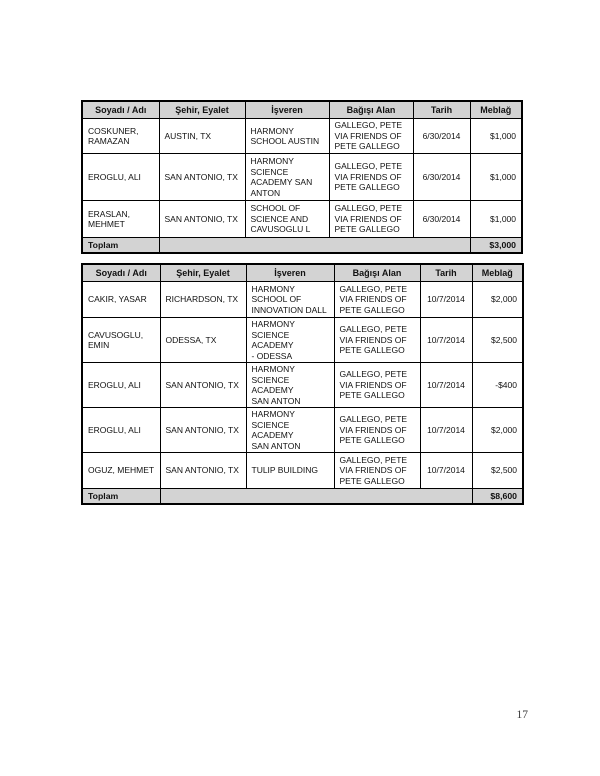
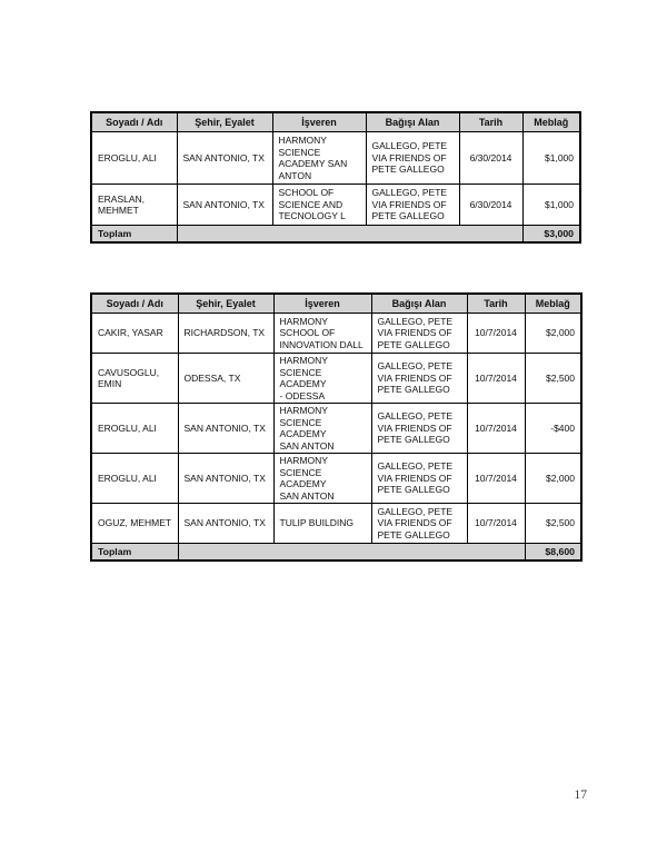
  Soyadı / Adı	Şehir, Eyalet	İşveren	Bağışı Alan	Tarih	Meblağ
- COSKUNER, RAMAZAN	AUSTIN, TX	HARMONY SCHOOL AUSTIN	GALLEGO, PETE VIA FRIENDS OF PETE GALLEGO	6/30/2014	$1,000
  EROGLU, ALI	SAN ANTONIO, TX	HARMONY SCIENCE ACADEMY SAN ANTON	GALLEGO, PETE VIA FRIENDS OF PETE GALLEGO	6/30/2014	$1,000
- ERASLAN, MEHMET	SAN ANTONIO, TX	SCHOOL OF SCIENCE AND CAVUSOGLU L	GALLEGO, PETE VIA FRIENDS OF PETE GALLEGO	6/30/2014	$1,000
+ ERASLAN, MEHMET	SAN ANTONIO, TX	SCHOOL OF SCIENCE AND TECNOLOGY L	GALLEGO, PETE VIA FRIENDS OF PETE GALLEGO	6/30/2014	$1,000
  Toplam		$3,000
  Soyadı / Adı	Şehir, Eyalet	İşveren	Bağışı Alan	Tarih	Meblağ
  CAKIR, YASAR	RICHARDSON, TX	HARMONY SCHOOL OF INNOVATION DALL	GALLEGO, PETE VIA FRIENDS OF PETE GALLEGO	10/7/2014	$2,000
  CAVUSOGLU, EMIN	ODESSA, TX	HARMONY SCIENCE ACADEMY - ODESSA	GALLEGO, PETE VIA FRIENDS OF PETE GALLEGO	10/7/2014	$2,500
  EROGLU, ALI	SAN ANTONIO, TX	HARMONY SCIENCE ACADEMY SAN ANTON	GALLEGO, PETE VIA FRIENDS OF PETE GALLEGO	10/7/2014	-$400
  EROGLU, ALI	SAN ANTONIO, TX	HARMONY SCIENCE ACADEMY SAN ANTON	GALLEGO, PETE VIA FRIENDS OF PETE GALLEGO	10/7/2014	$2,000
  OGUZ, MEHMET	SAN ANTONIO, TX	TULIP BUILDING	GALLEGO, PETE VIA FRIENDS OF PETE GALLEGO	10/7/2014	$2,500
  Toplam		$8,600
  17
